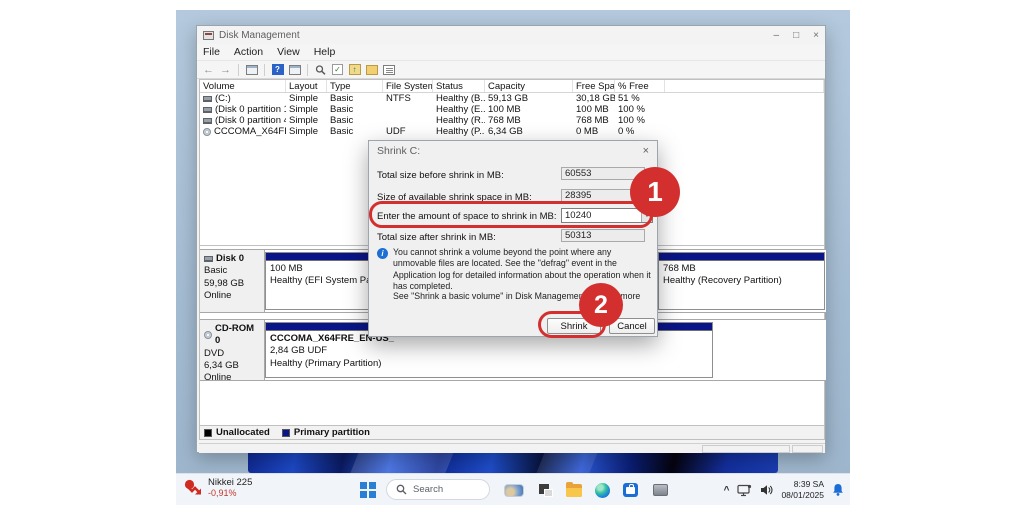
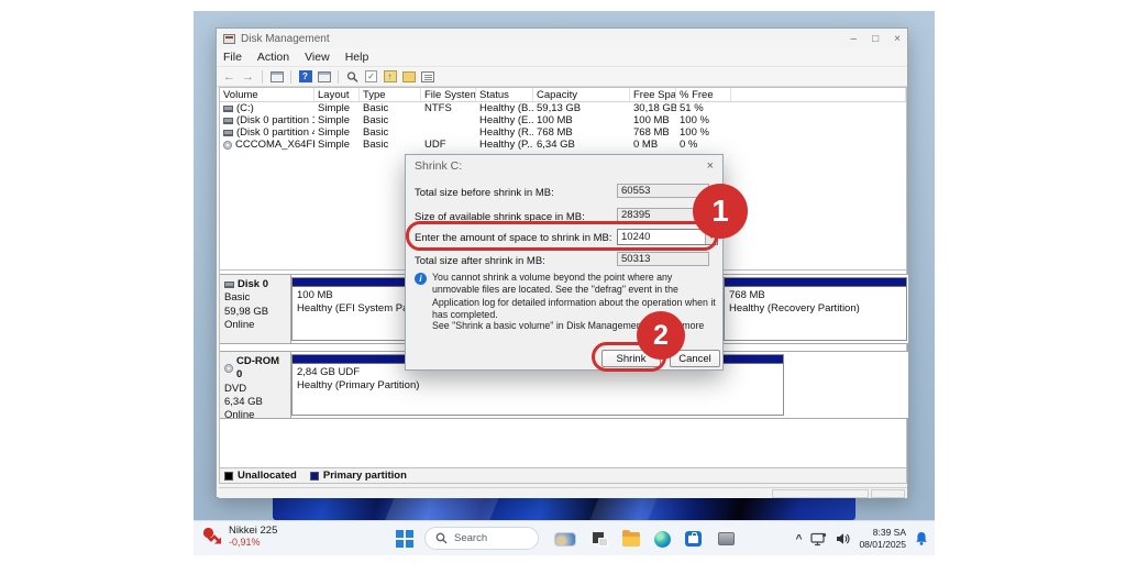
  Disk Management
  –
  □
  ×
  File
  Action
  View
  Help
  ←
  →
  ?
  ✓
  ↑
  Volume
  Layout
  Type
  File System
  Status
  Capacity
  Free Spa
  % Free
  (C:)
  Simple
  Basic
  NTFS
  Healthy (B..
  59,13 GB
  30,18 GB
  51 %
  (Disk 0 partition
  Simple
  Basic
  Healthy (E..
  100 MB
  100 MB
  100 %
  (Disk 0 partition
  Simple
  Basic
  Healthy (R..
  768 MB
  768 MB
  100 %
  Simple
  Basic
  UDF
  Healthy (P..
  6,34 GB
  0 MB
  0 %
  Disk 0
  Basic
  59,98 GB
  Online
  100 MB
  Healthy (EFI System P
  768 MB
  Healthy (Recovery Partition)
  CD-ROM 0
  DVD
  6,34 GB
  Online
- CCCOMA_X64FRE_EN-US_
  2,84 GB UDF
  Healthy (Primary Partition)
  Unallocated
  Primary partition
  Shrink C:
  ×
  Total size before shrink in MB:
  60553
  Size of available shrink space in MB:
  28395
  Enter the amount of space to shrink in MB:
  10240
  Total size after shrink in MB:
  50313
  i
  You cannot shrink a volume beyond the point where any unmovable files are located. See the "defrag" event in the Application log for detailed information about the operation when it has completed.
  See "Shrink a basic volume" in Disk Manageme more
  Shrink
  Cancel
  1
  2
  Nikkei 225
  -0,91%
  Search
  ^
  8:39 SA
  08/01/2025
